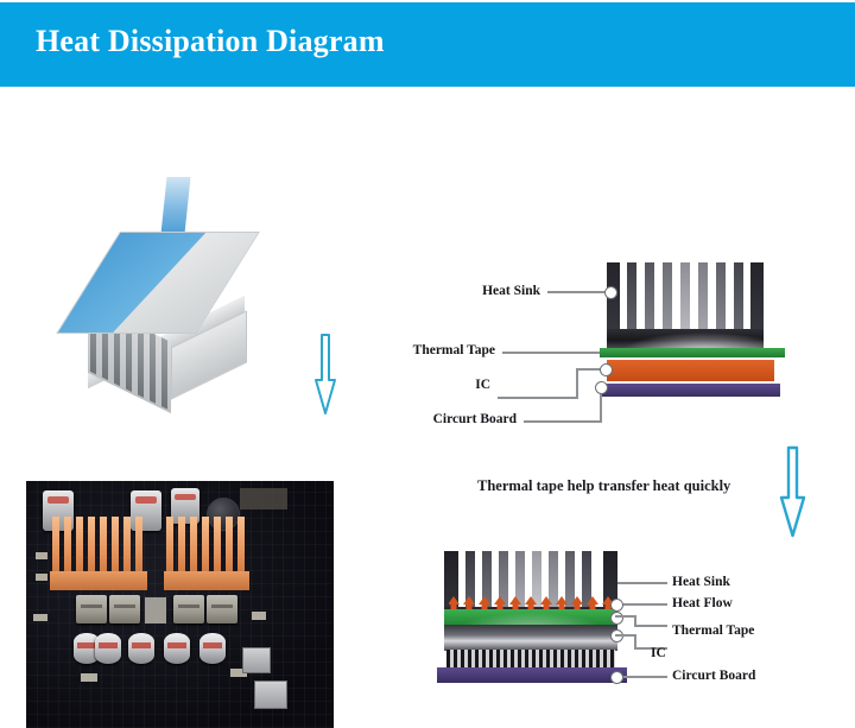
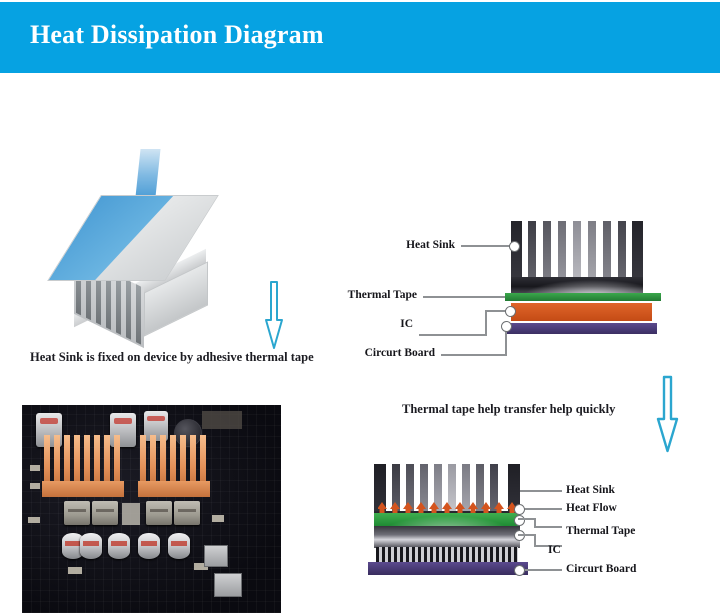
  Heat Dissipation Diagram
+ Heat Sink is fixed on device by adhesive thermal tape
  Heat Sink
  Thermal Tape
  IC
  Circurt Board
- Thermal tape help transfer heat quickly
+ Thermal tape help transfer help quickly
  Heat Sink
  Heat Flow
  Thermal Tape
  IC
  Circurt Board
